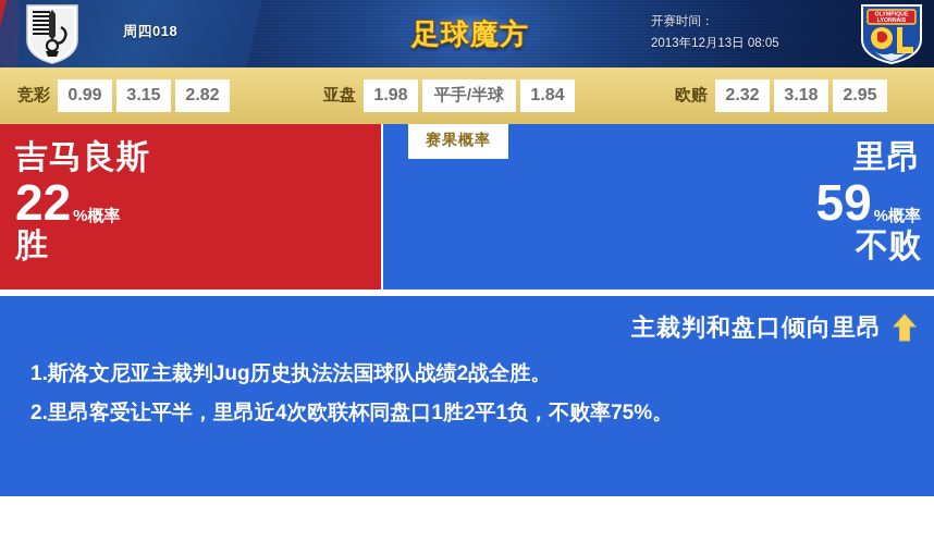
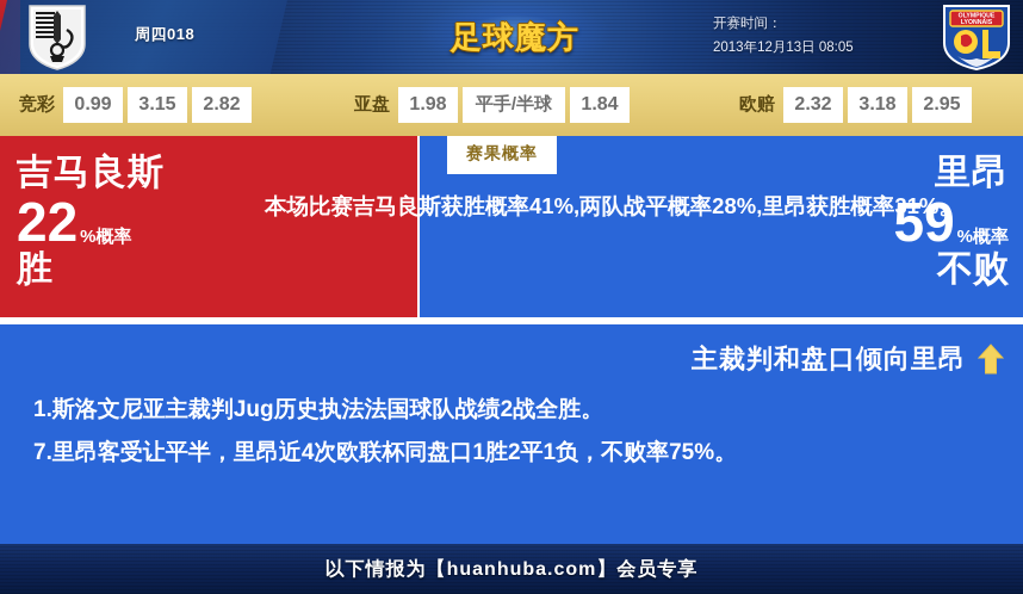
  周四018
  足球魔方
  开赛时间：
  2013年12月13日 08:05
  竞彩
  0.99
  3.15
  2.82
  亚盘
  1.98
  平手/半球
  1.84
  欧赔
  2.32
  3.18
  2.95
  吉马良斯
  22
  %概率
  胜
  里昂
  59
  %概率
  不败
  赛果概率
+ 本场比赛吉马良斯获胜概率41%,两队战平概率28%,里昂获胜概率31%。
  主裁判和盘口倾向里昂
  1.斯洛文尼亚主裁判Jug历史执法法国球队战绩2战全胜。
- 2.里昂客受让平半，里昂近4次欧联杯同盘口1胜2平1负，不败率75%。
+ 7.里昂客受让平半，里昂近4次欧联杯同盘口1胜2平1负，不败率75%。
+ 以下情报为【huanhuba.com】会员专享
